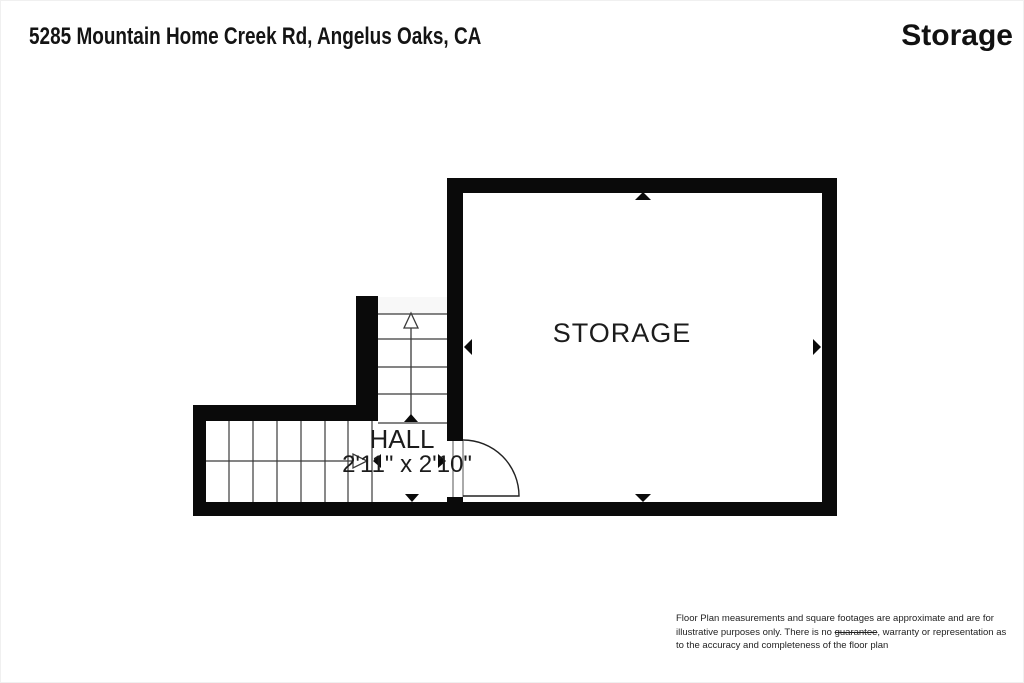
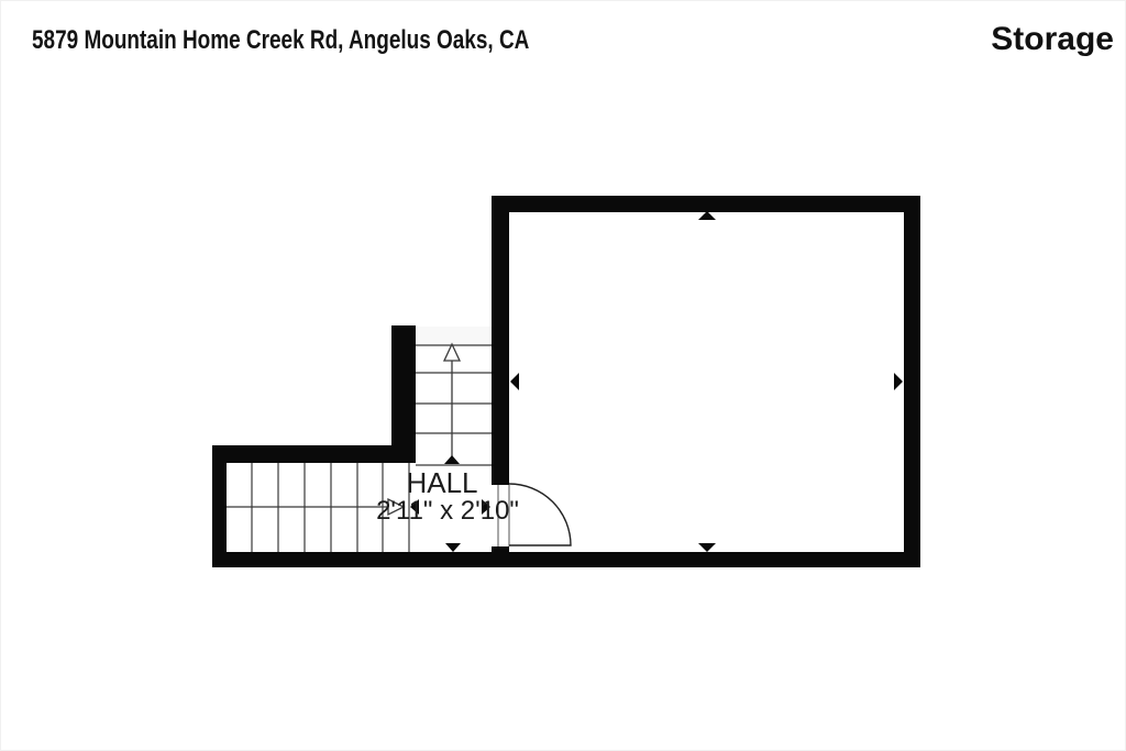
- 5285 Mountain Home Creek Rd, Angelus Oaks, CA
+ 5879 Mountain Home Creek Rd, Angelus Oaks, CA
  Storage
- STORAGE
  HALL
  2'11" x 2'10"
- Floor Plan measurements and square footages are approximate and are for illustrative purposes only. There is no guarantee, warranty or representation as to the accuracy and completeness of the floor plan
